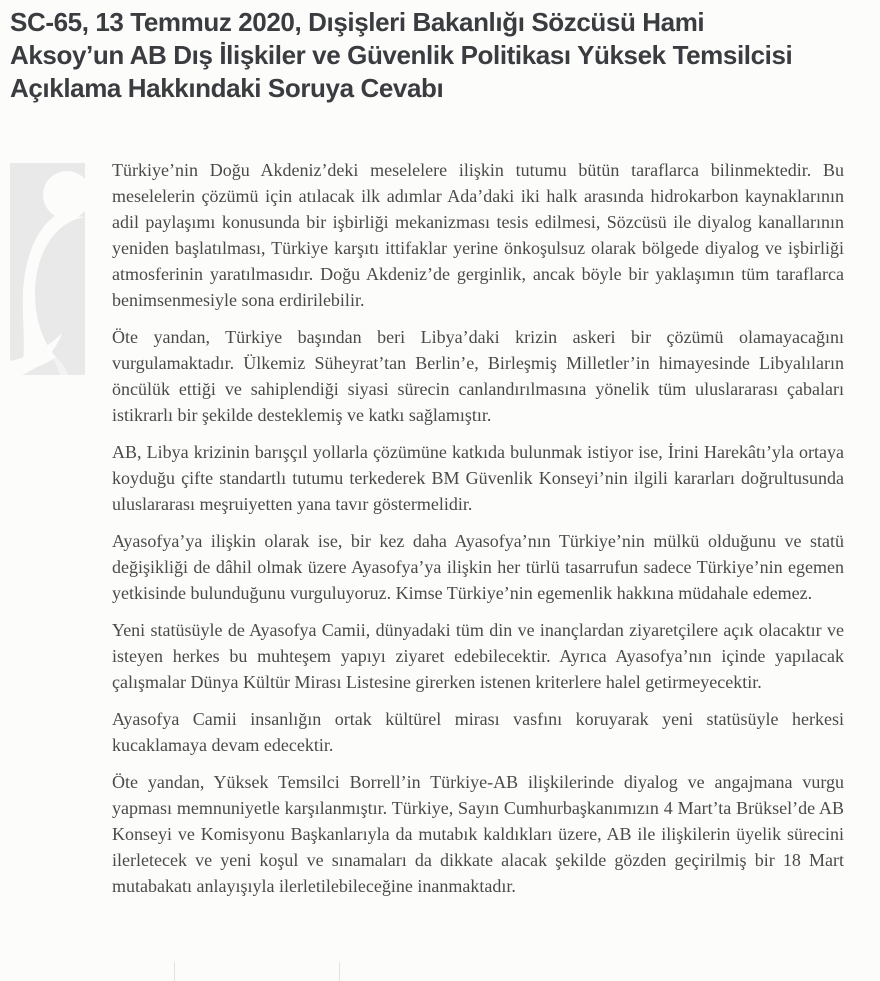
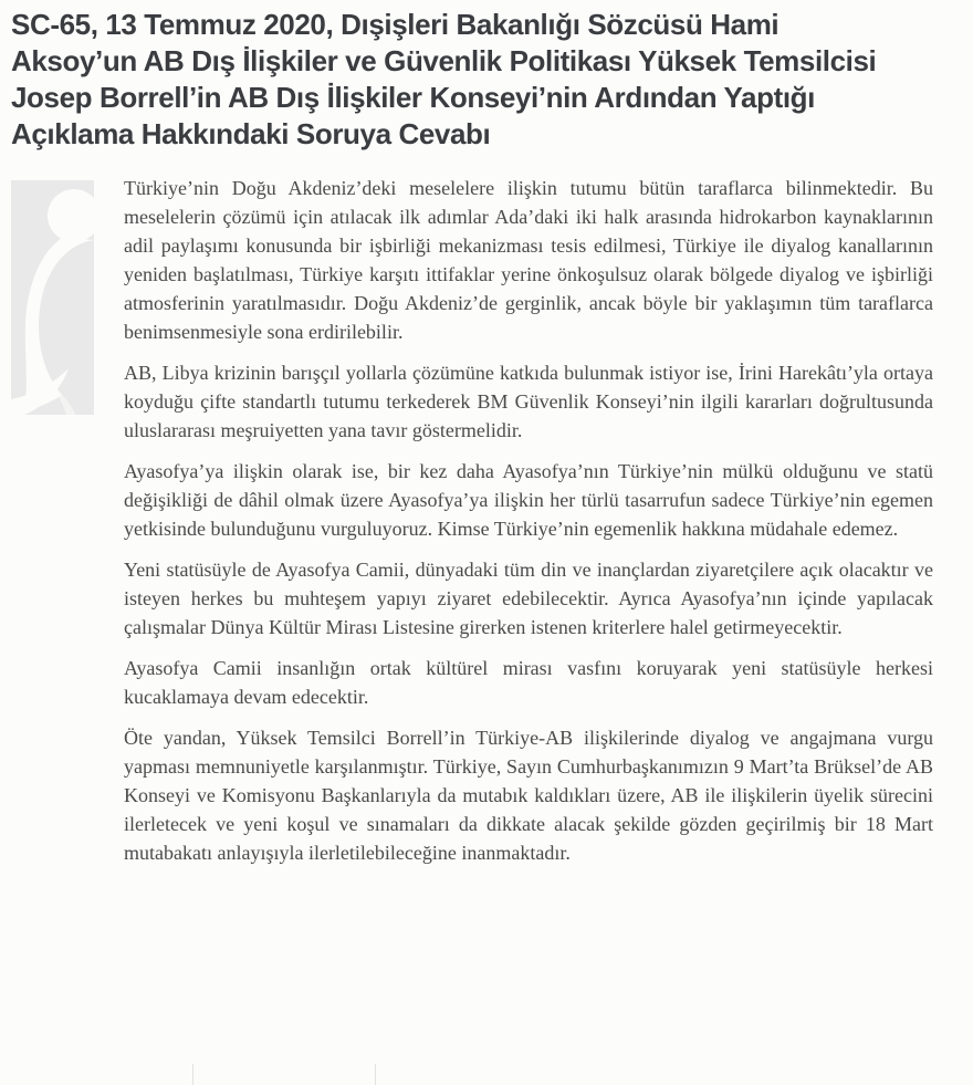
  SC-65, 13 Temmuz 2020, Dışişleri Bakanlığı Sözcüsü Hami
  Aksoy’un AB Dış İlişkiler ve Güvenlik Politikası Yüksek Temsilcisi
+ Josep Borrell’in AB Dış İlişkiler Konseyi’nin Ardından Yaptığı
  Açıklama Hakkındaki Soruya Cevabı
- Türkiye’nin Doğu Akdeniz’deki meselelere ilişkin tutumu bütün taraflarca bilinmektedir. Bu meselelerin çözümü için atılacak ilk adımlar Ada’daki iki halk arasında hidrokarbon kaynaklarının adil paylaşımı konusunda bir işbirliği mekanizması tesis edilmesi, Sözcüsü ile diyalog kanallarının yeniden başlatılması, Türkiye karşıtı ittifaklar yerine önkoşulsuz olarak bölgede diyalog ve işbirliği atmosferinin yaratılmasıdır. Doğu Akdeniz’de gerginlik, ancak böyle bir yaklaşımın tüm taraflarca benimsenmesiyle sona erdirilebilir.
+ Türkiye’nin Doğu Akdeniz’deki meselelere ilişkin tutumu bütün taraflarca bilinmektedir. Bu meselelerin çözümü için atılacak ilk adımlar Ada’daki iki halk arasında hidrokarbon kaynaklarının adil paylaşımı konusunda bir işbirliği mekanizması tesis edilmesi, Türkiye ile diyalog kanallarının yeniden başlatılması, Türkiye karşıtı ittifaklar yerine önkoşulsuz olarak bölgede diyalog ve işbirliği atmosferinin yaratılmasıdır. Doğu Akdeniz’de gerginlik, ancak böyle bir yaklaşımın tüm taraflarca benimsenmesiyle sona erdirilebilir.
- Öte yandan, Türkiye başından beri Libya’daki krizin askeri bir çözümü olamayacağını vurgulamaktadır. Ülkemiz Süheyrat’tan Berlin’e, Birleşmiş Milletler’in himayesinde Libyalıların öncülük ettiği ve sahiplendiği siyasi sürecin canlandırılmasına yönelik tüm uluslararası çabaları istikrarlı bir şekilde desteklemiş ve katkı sağlamıştır.
  AB, Libya krizinin barışçıl yollarla çözümüne katkıda bulunmak istiyor ise, İrini Harekâtı’yla ortaya koyduğu çifte standartlı tutumu terkederek BM Güvenlik Konseyi’nin ilgili kararları doğrultusunda uluslararası meşruiyetten yana tavır göstermelidir.
  Ayasofya’ya ilişkin olarak ise, bir kez daha Ayasofya’nın Türkiye’nin mülkü olduğunu ve statü değişikliği de dâhil olmak üzere Ayasofya’ya ilişkin her türlü tasarrufun sadece Türkiye’nin egemen yetkisinde bulunduğunu vurguluyoruz. Kimse Türkiye’nin egemenlik hakkına müdahale edemez.
  Yeni statüsüyle de Ayasofya Camii, dünyadaki tüm din ve inançlardan ziyaretçilere açık olacaktır ve isteyen herkes bu muhteşem yapıyı ziyaret edebilecektir. Ayrıca Ayasofya’nın içinde yapılacak çalışmalar Dünya Kültür Mirası Listesine girerken istenen kriterlere halel getirmeyecektir.
  Ayasofya Camii insanlığın ortak kültürel mirası vasfını koruyarak yeni statüsüyle herkesi kucaklamaya devam edecektir.
- Öte yandan, Yüksek Temsilci Borrell’in Türkiye-AB ilişkilerinde diyalog ve angajmana vurgu yapması memnuniyetle karşılanmıştır. Türkiye, Sayın Cumhurbaşkanımızın 4 Mart’ta Brüksel’de AB Konseyi ve Komisyonu Başkanlarıyla da mutabık kaldıkları üzere, AB ile ilişkilerin üyelik sürecini ilerletecek ve yeni koşul ve sınamaları da dikkate alacak şekilde gözden geçirilmiş bir 18 Mart mutabakatı anlayışıyla ilerletilebileceğine inanmaktadır.
+ Öte yandan, Yüksek Temsilci Borrell’in Türkiye-AB ilişkilerinde diyalog ve angajmana vurgu yapması memnuniyetle karşılanmıştır. Türkiye, Sayın Cumhurbaşkanımızın 9 Mart’ta Brüksel’de AB Konseyi ve Komisyonu Başkanlarıyla da mutabık kaldıkları üzere, AB ile ilişkilerin üyelik sürecini ilerletecek ve yeni koşul ve sınamaları da dikkate alacak şekilde gözden geçirilmiş bir 18 Mart mutabakatı anlayışıyla ilerletilebileceğine inanmaktadır.
